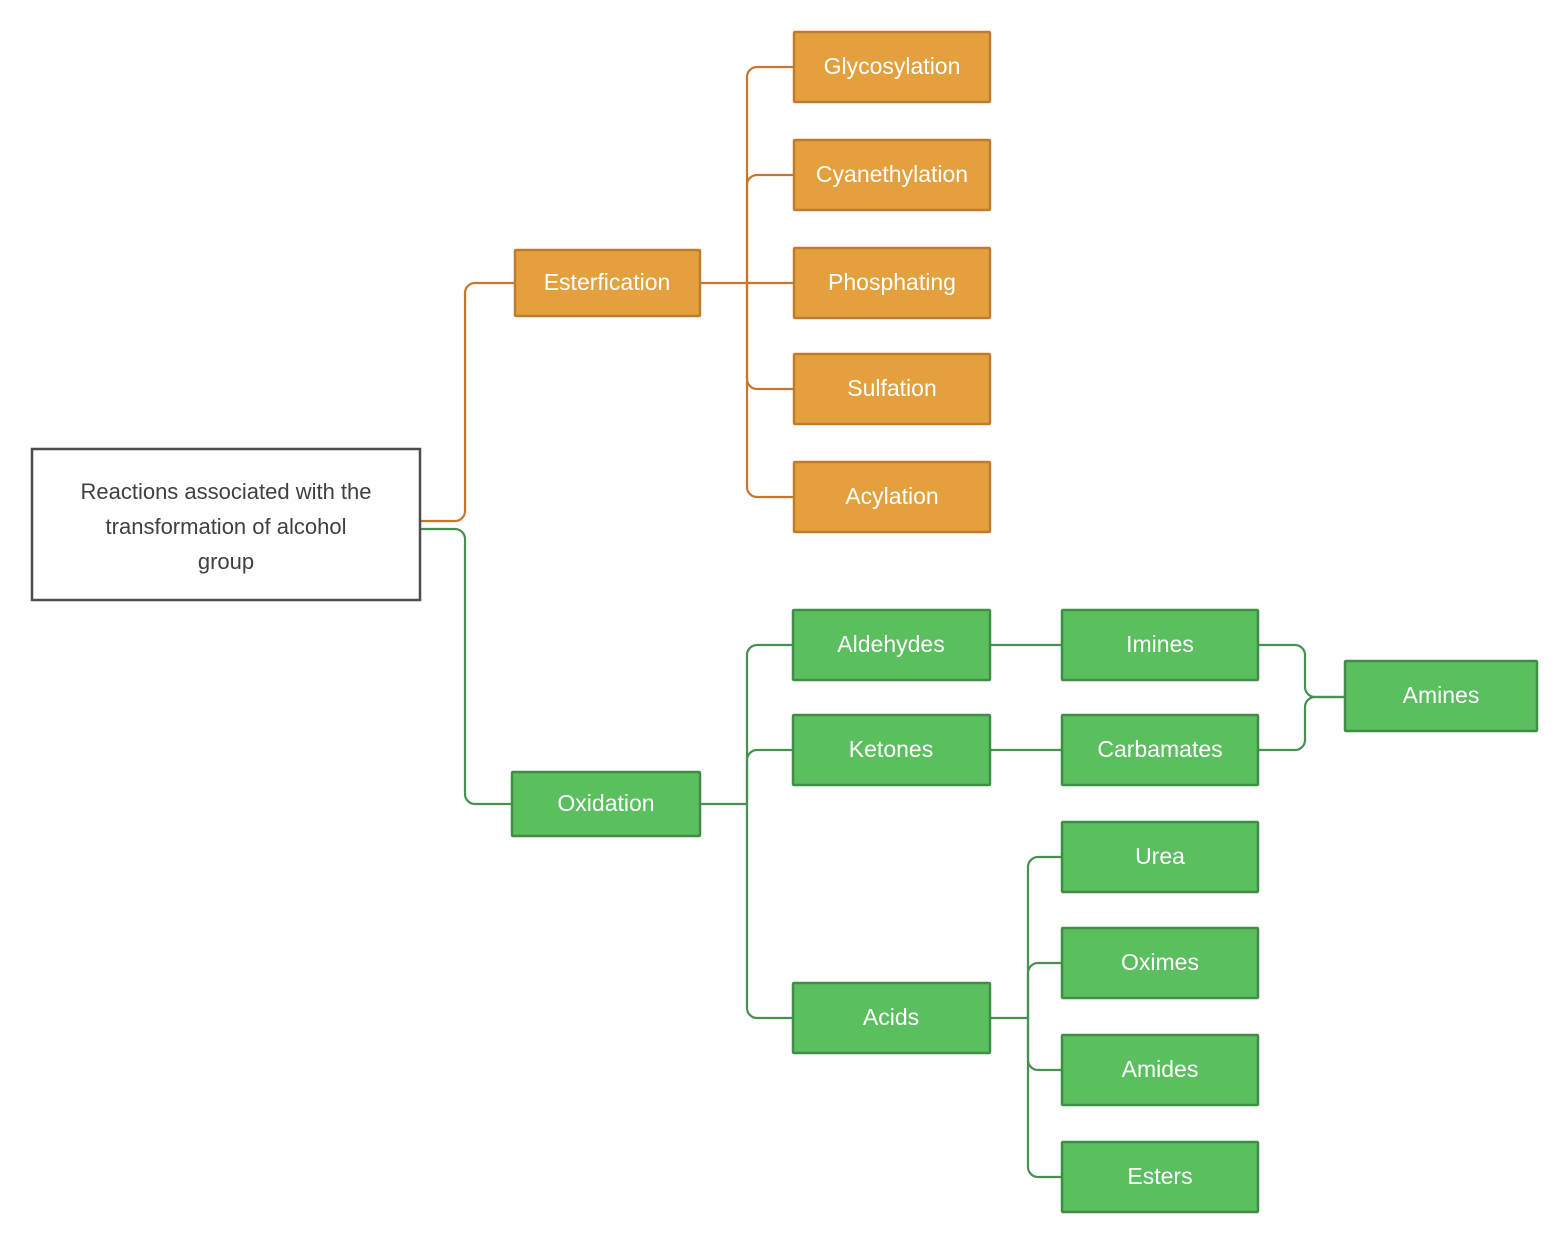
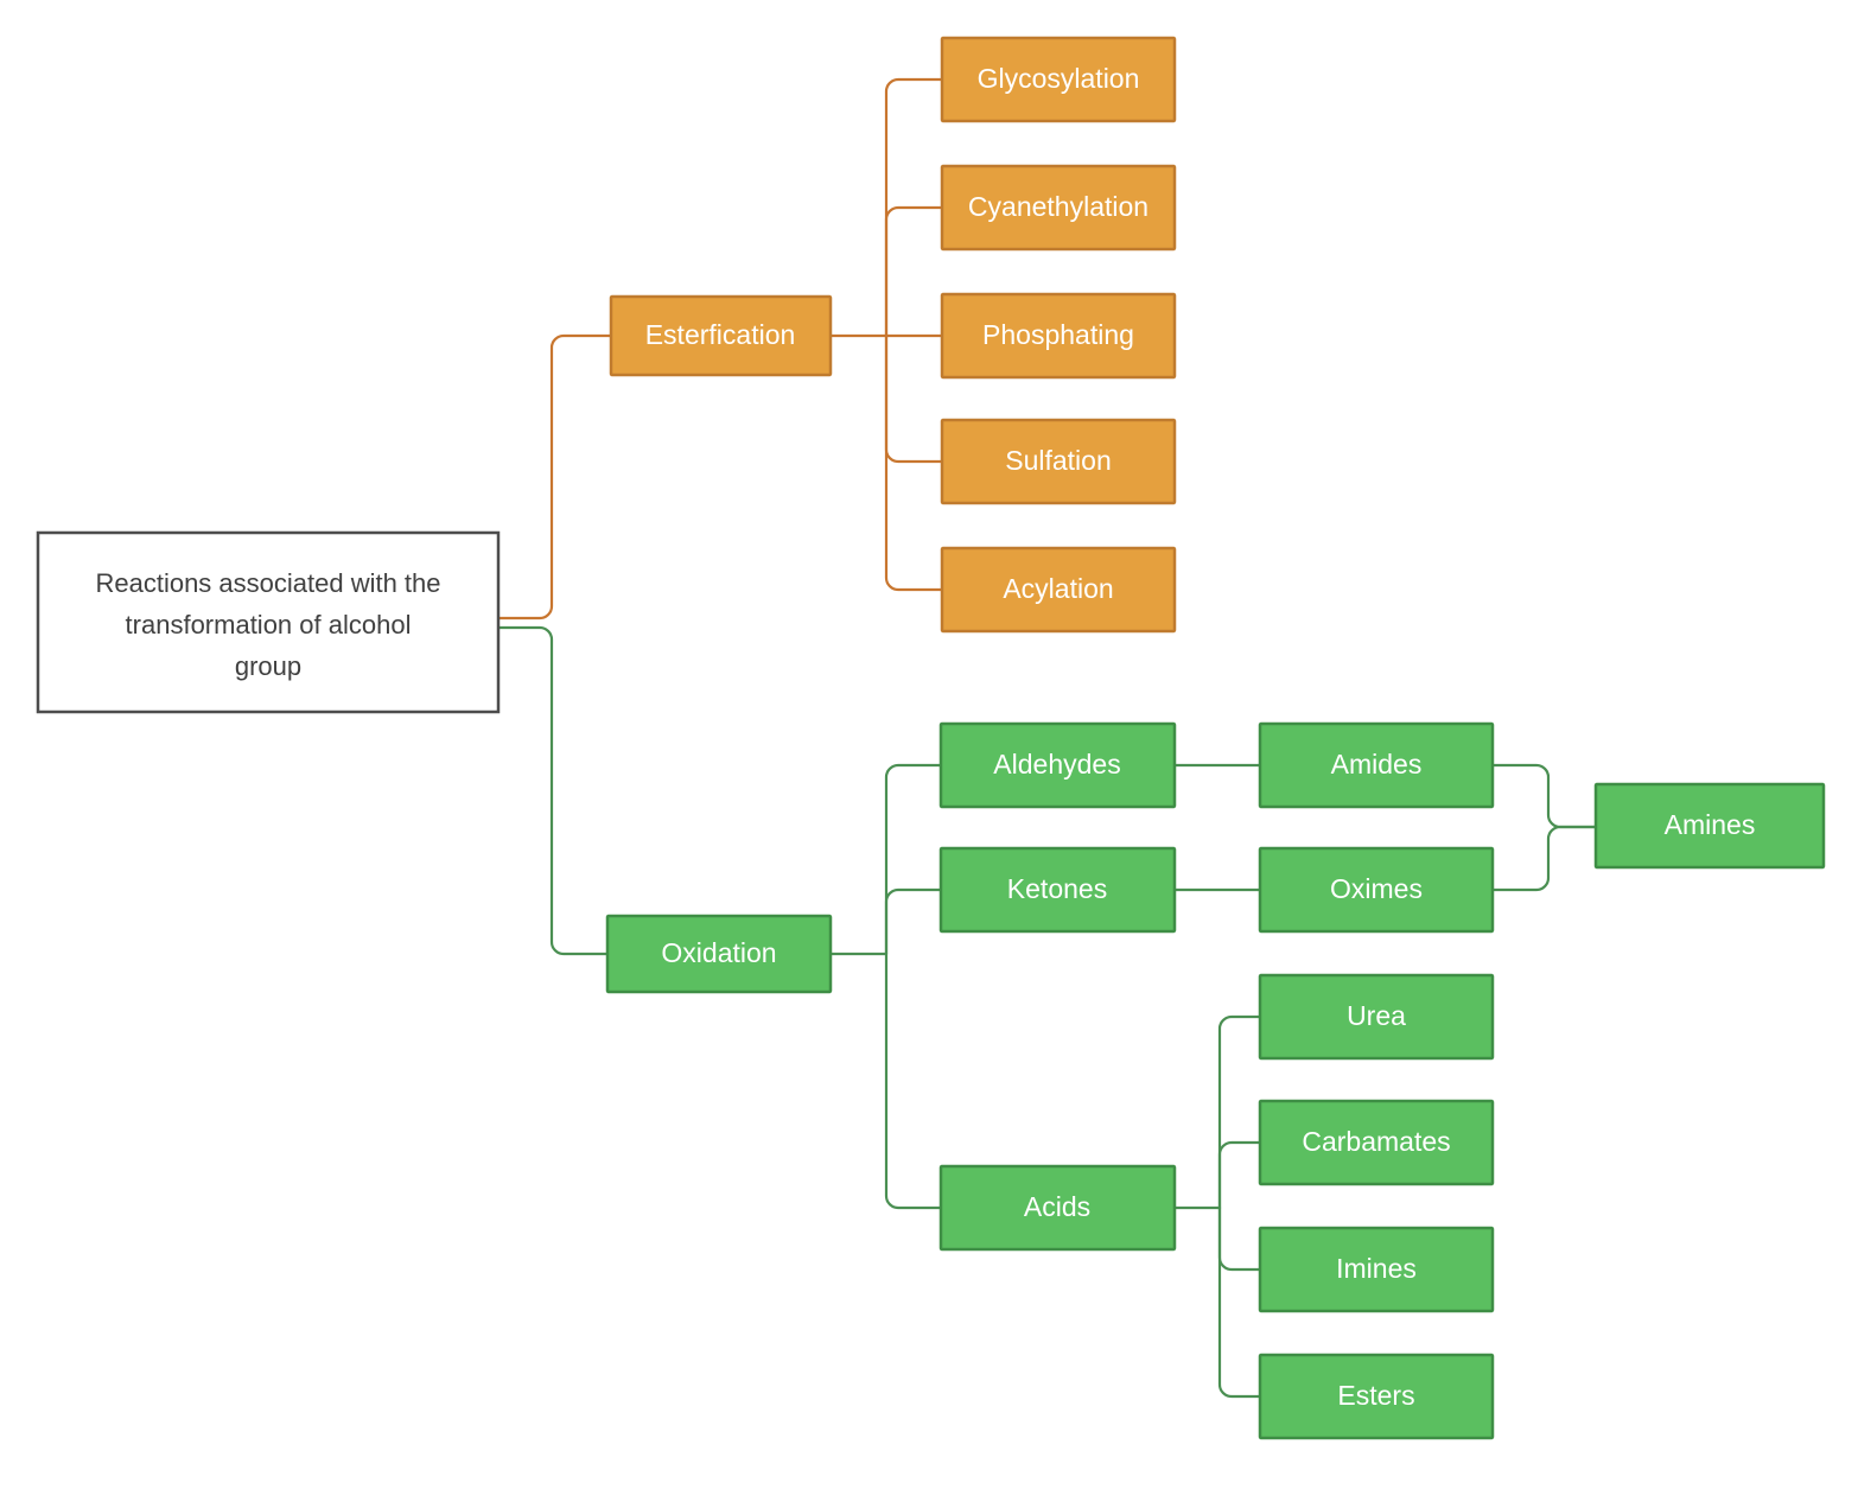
  Reactions associated with the
  transformation of alcohol
  group
  Esterfication
  Glycosylation
  Cyanethylation
  Phosphating
  Sulfation
  Acylation
  Oxidation
  Aldehydes
  Ketones
  Acids
- Imines
+ Amides
- Carbamates
+ Oximes
  Amines
  Urea
- Oximes
+ Carbamates
- Amides
+ Imines
  Esters
